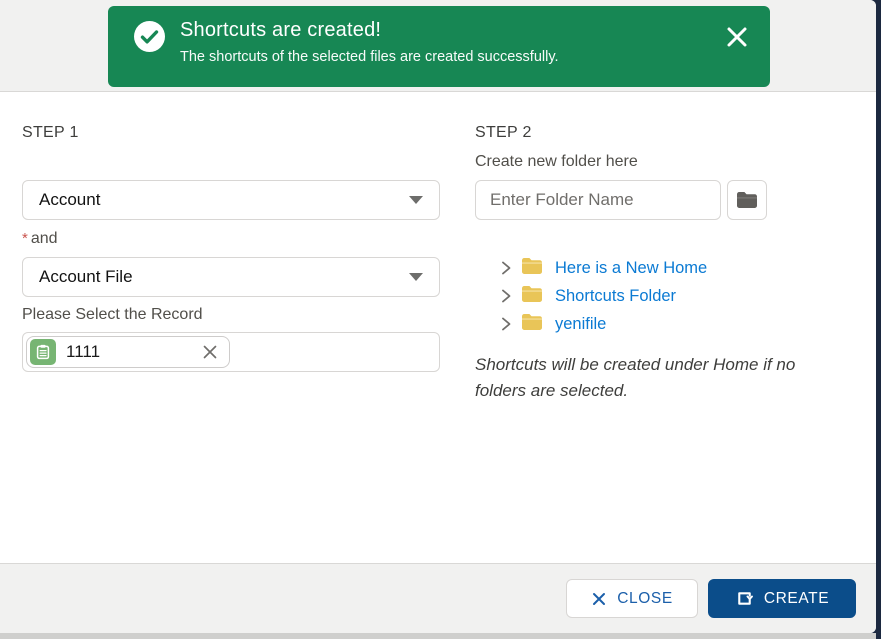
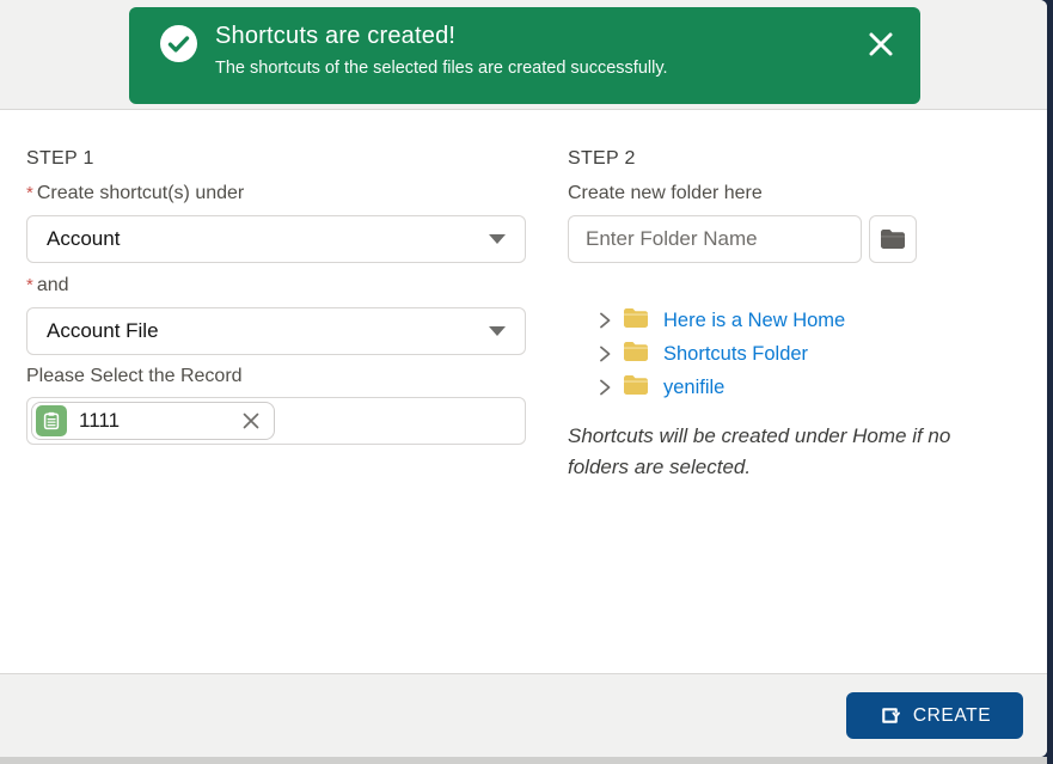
  Shortcuts are created!
  The shortcuts of the selected files are created successfully.
  STEP 1
+ * Create shortcut(s) under
  Account
  * and
  Account File
  Please Select the Record
  1111
  STEP 2
  Create new folder here
  Enter Folder Name
  Here is a New Home
  Shortcuts Folder
  yenifile
  Shortcuts will be created under Home if no folders are selected.
- CLOSE
  CREATE
